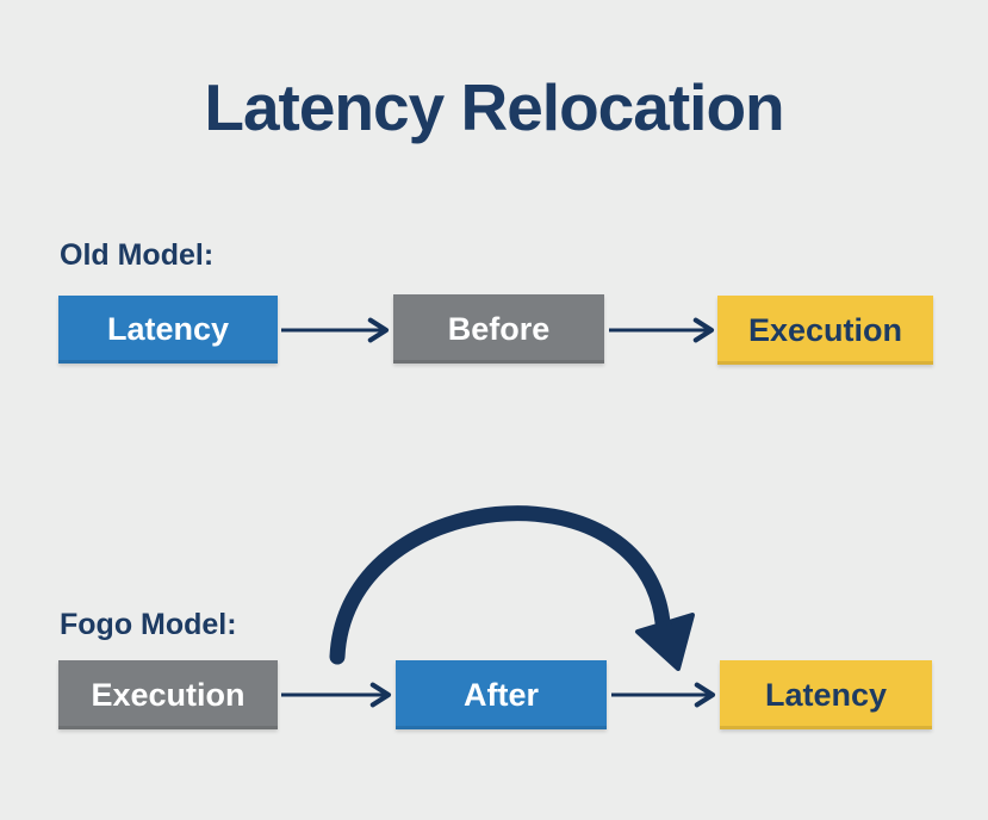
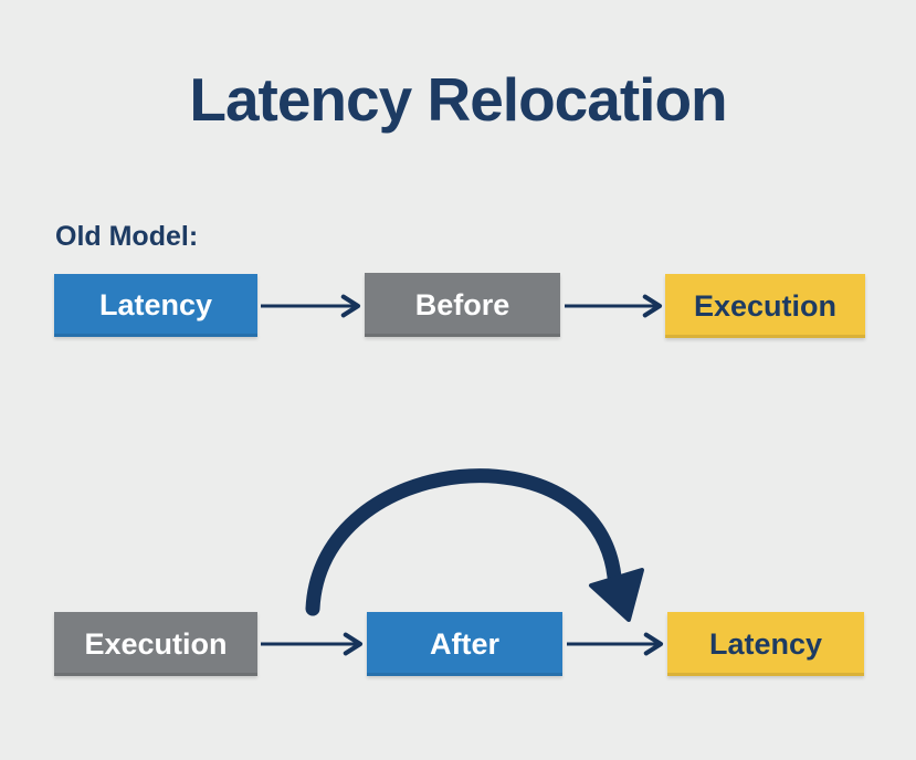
  Latency Relocation
  Old Model:
  Latency
  Before
  Execution
- Fogo Model:
  Execution
  After
  Latency
